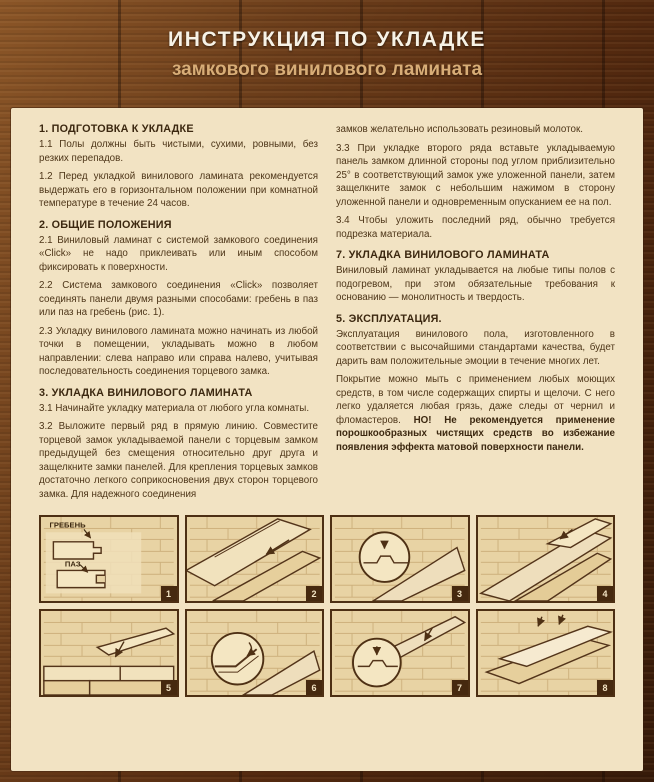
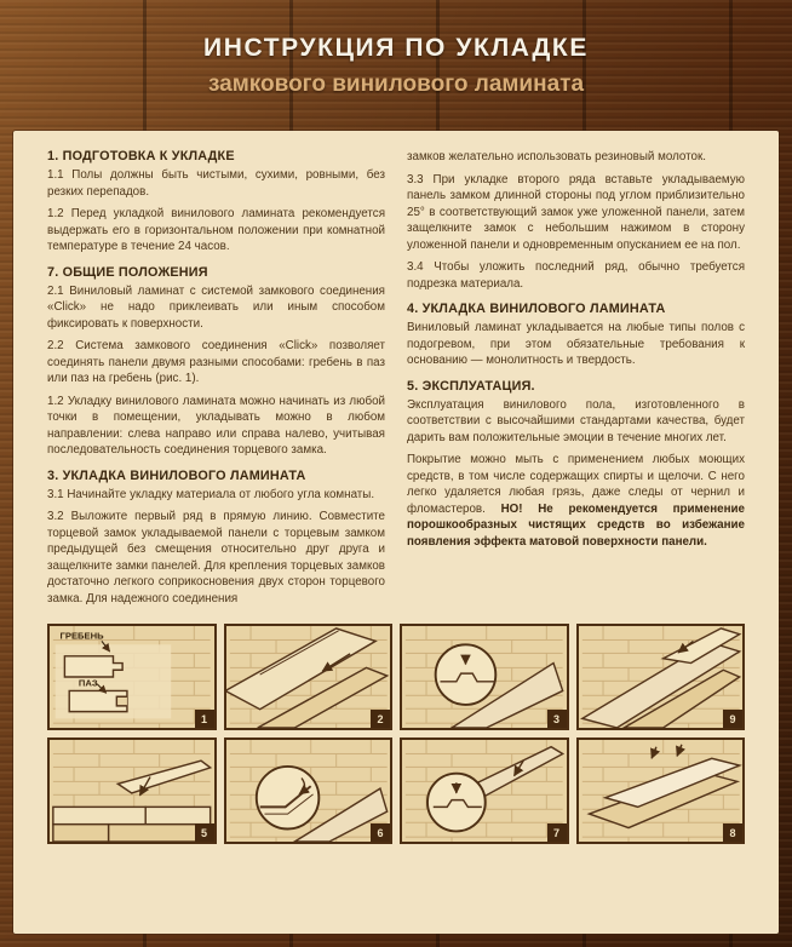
  ИНСТРУКЦИЯ ПО УКЛАДКЕ
  замкового винилового ламината
  1. ПОДГОТОВКА К УКЛАДКЕ
  1.1 Полы должны быть чистыми, сухими, ровными, без резких перепадов.
  1.2 Перед укладкой винилового ламината рекомендуется выдержать его в горизонтальном положении при комнатной температуре в течение 24 часов.
- 2. ОБЩИЕ ПОЛОЖЕНИЯ
+ 7. ОБЩИЕ ПОЛОЖЕНИЯ
  2.1 Виниловый ламинат с системой замкового соединения «Click» не надо приклеивать или иным способом фиксировать к поверхности.
  2.2 Система замкового соединения «Click» позволяет соединять панели двумя разными способами: гребень в паз или паз на гребень (рис. 1).
- 2.3 Укладку винилового ламината можно начинать из любой точки в помещении, укладывать можно в любом направлении: слева направо или справа налево, учитывая последовательность соединения торцевого замка.
+ 1.2 Укладку винилового ламината можно начинать из любой точки в помещении, укладывать можно в любом направлении: слева направо или справа налево, учитывая последовательность соединения торцевого замка.
  3. УКЛАДКА ВИНИЛОВОГО ЛАМИНАТА
  3.1 Начинайте укладку материала от любого угла комнаты.
  3.2 Выложите первый ряд в прямую линию. Совместите торцевой замок укладываемой панели с торцевым замком предыдущей без смещения относительно друг друга и защелкните замки панелей. Для крепления торцевых замков достаточно легкого соприкосновения двух сторон торцевого замка. Для надежного соединения
  замков желательно использовать резиновый молоток.
  3.3 При укладке второго ряда вставьте укладываемую панель замком длинной стороны под углом приблизительно 25° в соответствующий замок уже уложенной панели, затем защелкните замок с небольшим нажимом в сторону уложенной панели и одновременным опусканием ее на пол.
  3.4 Чтобы уложить последний ряд, обычно требуется подрезка материала.
- 7. УКЛАДКА ВИНИЛОВОГО ЛАМИНАТА
+ 4. УКЛАДКА ВИНИЛОВОГО ЛАМИНАТА
  Виниловый ламинат укладывается на любые типы полов с подогревом, при этом обязательные требования к основанию — монолитность и твердость.
  5. ЭКСПЛУАТАЦИЯ.
  Эксплуатация винилового пола, изготовленного в соответствии с высочайшими стандартами качества, будет дарить вам положительные эмоции в течение многих лет.
  Покрытие можно мыть с применением любых моющих средств, в том числе содержащих спирты и щелочи. С него легко удаляется любая грязь, даже следы от чернил и фломастеров. НО! Не рекомендуется применение порошкообразных чистящих средств во избежание появления эффекта матовой поверхности панели.
  ГРЕБЕНЬ
  ПАЗ
  1
  2
  3
- 4
+ 9
  5
  6
  7
  8
